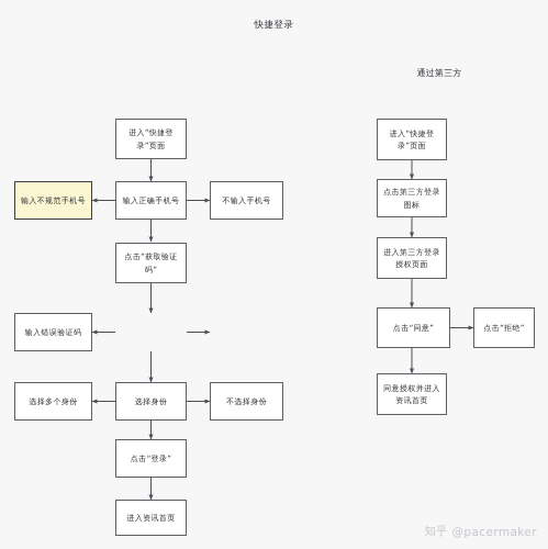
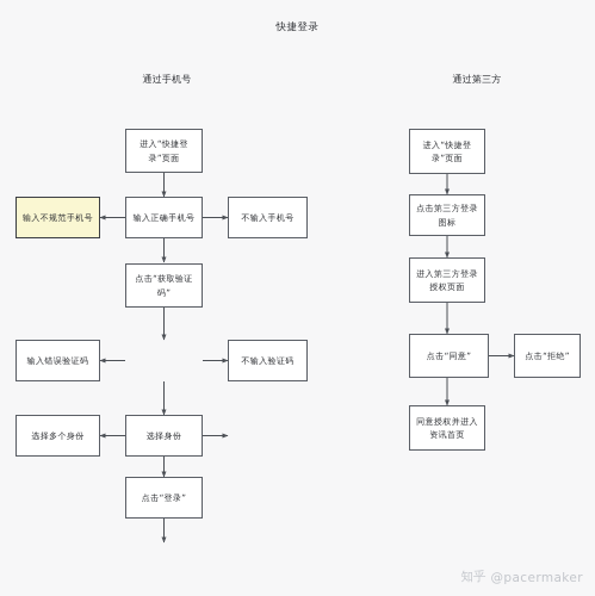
  快捷登录
+ 通过手机号
  通过第三方
  进入“快捷登录”页面
  输入不规范手机号
  输入正确手机号
  不输入手机号
  点击“获取验证码”
  输入错误验证码
+ 不输入验证码
  选择多个身份
  选择身份
- 不选择身份
  点击“登录”
- 进入资讯首页
  进入“快捷登录”页面
  点击第三方登录图标
  进入第三方登录授权页面
  点击“同意”
  点击“拒绝”
  同意授权并进入资讯首页
  知乎
  @pacermaker
